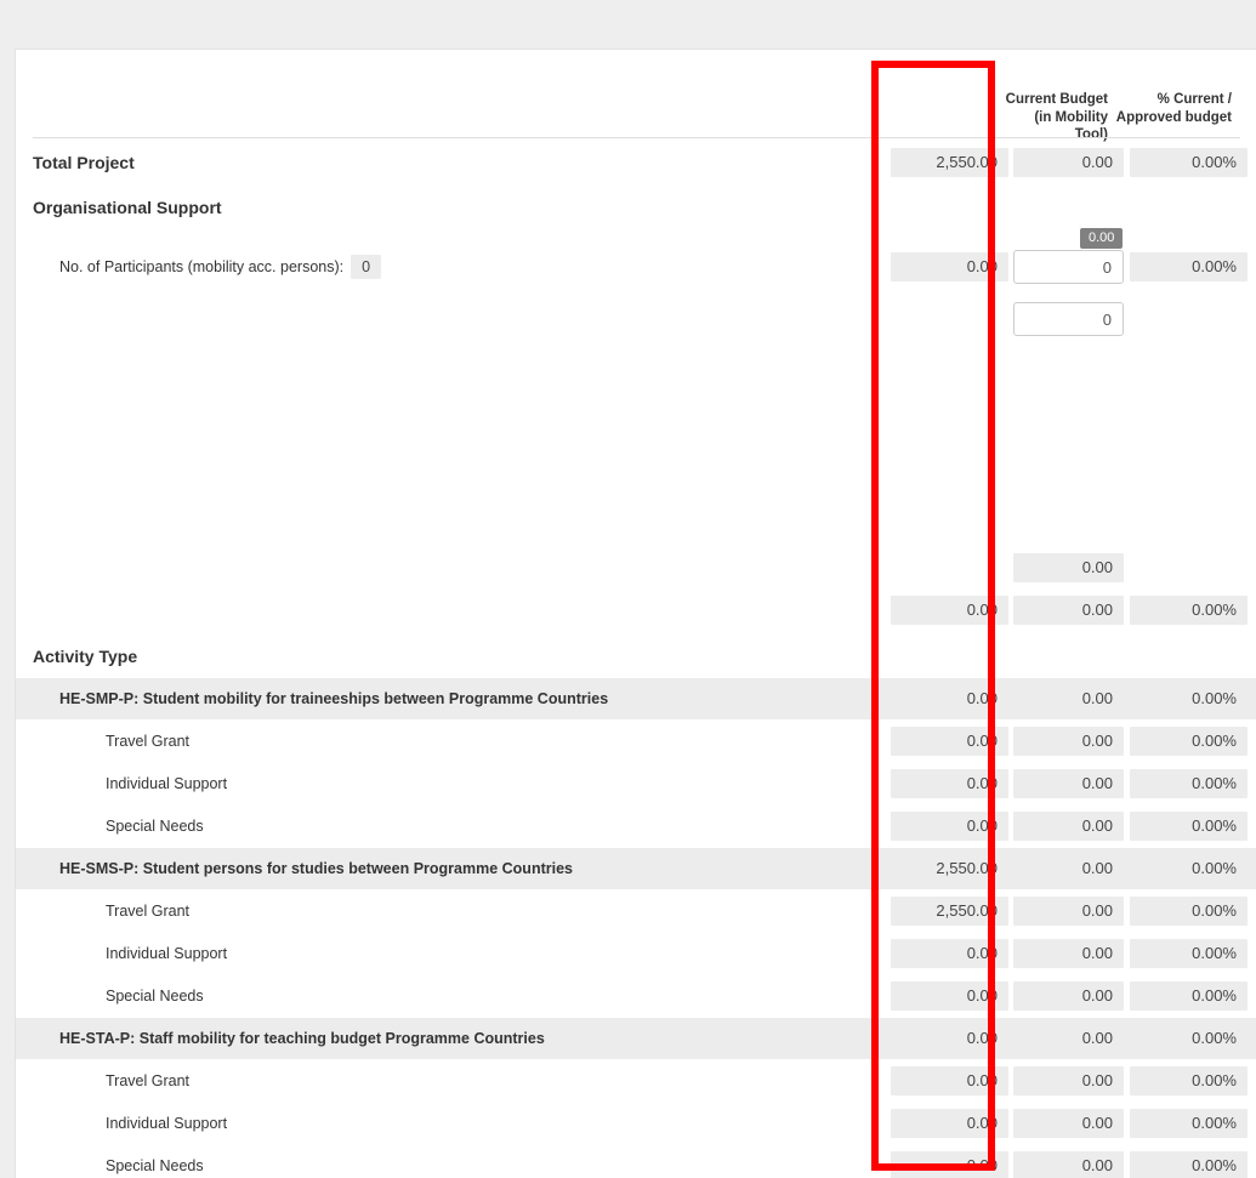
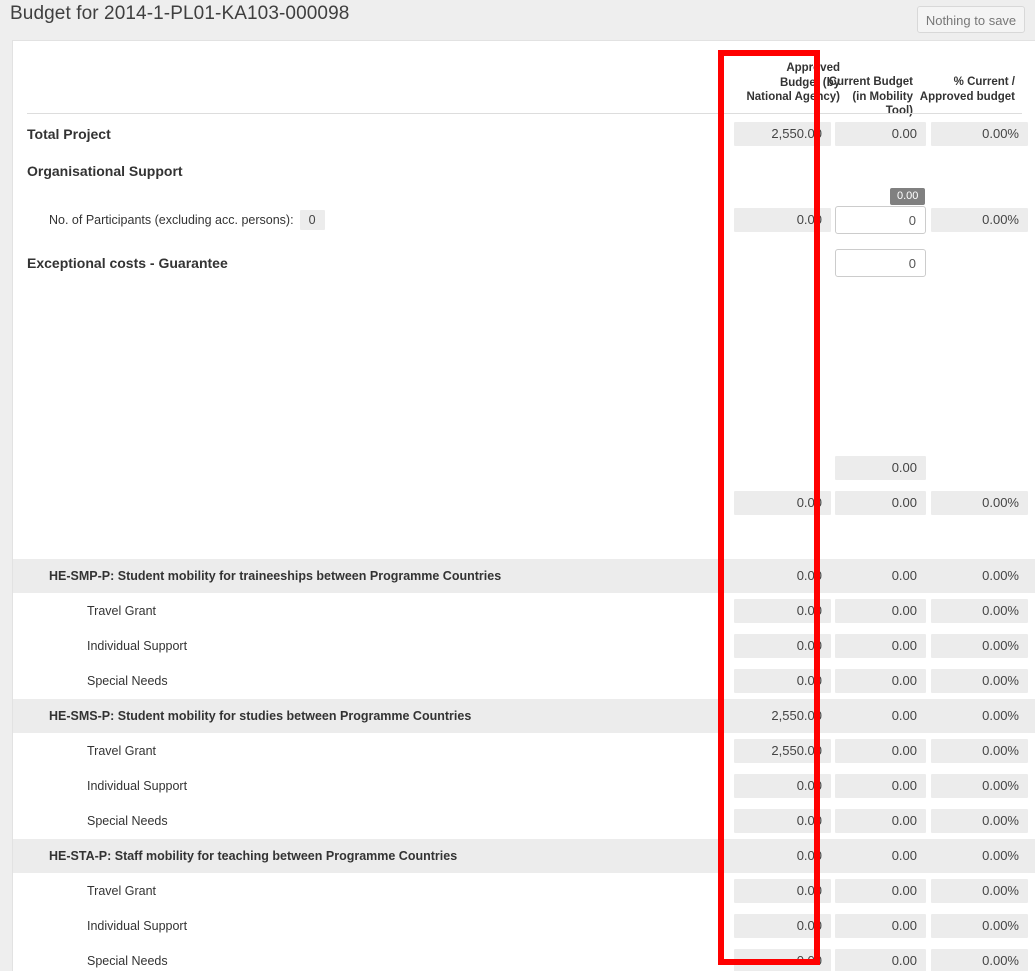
+ Budget for 2014-1-PL01-KA103-000098
+ Nothing to save
+ Approved
+ Budget (by
+ National Agency)
  Current Budget
  (in Mobility Tool)
  % Current /
  Approved budget
  Total Project
  2,550.00
  0.00
  0.00%
  Organisational Support
- No. of Participants (mobility acc. persons):
+ No. of Participants (excluding acc. persons):
  0
  0.00
  0.00
  0
  0.00%
+ Exceptional costs - Guarantee
  0
  0.00
  0.00
  0.00
  0.00%
- Activity Type
  HE-SMP-P: Student mobility for traineeships between Programme Countries
  0.00
  0.00
  0.00%
  Travel Grant
  0.00
  0.00
  0.00%
  Individual Support
  0.00
  0.00
  0.00%
  Special Needs
  0.00
  0.00
  0.00%
- HE-SMS-P: Student persons for studies between Programme Countries
+ HE-SMS-P: Student mobility for studies between Programme Countries
  2,550.00
  0.00
  0.00%
  Travel Grant
  2,550.00
  0.00
  0.00%
  Individual Support
  0.00
  0.00
  0.00%
  Special Needs
  0.00
  0.00
  0.00%
- HE-STA-P: Staff mobility for teaching budget Programme Countries
+ HE-STA-P: Staff mobility for teaching between Programme Countries
  0.00
  0.00
  0.00%
  Travel Grant
  0.00
  0.00
  0.00%
  Individual Support
  0.00
  0.00
  0.00%
  Special Needs
  0.00
  0.00
  0.00%
